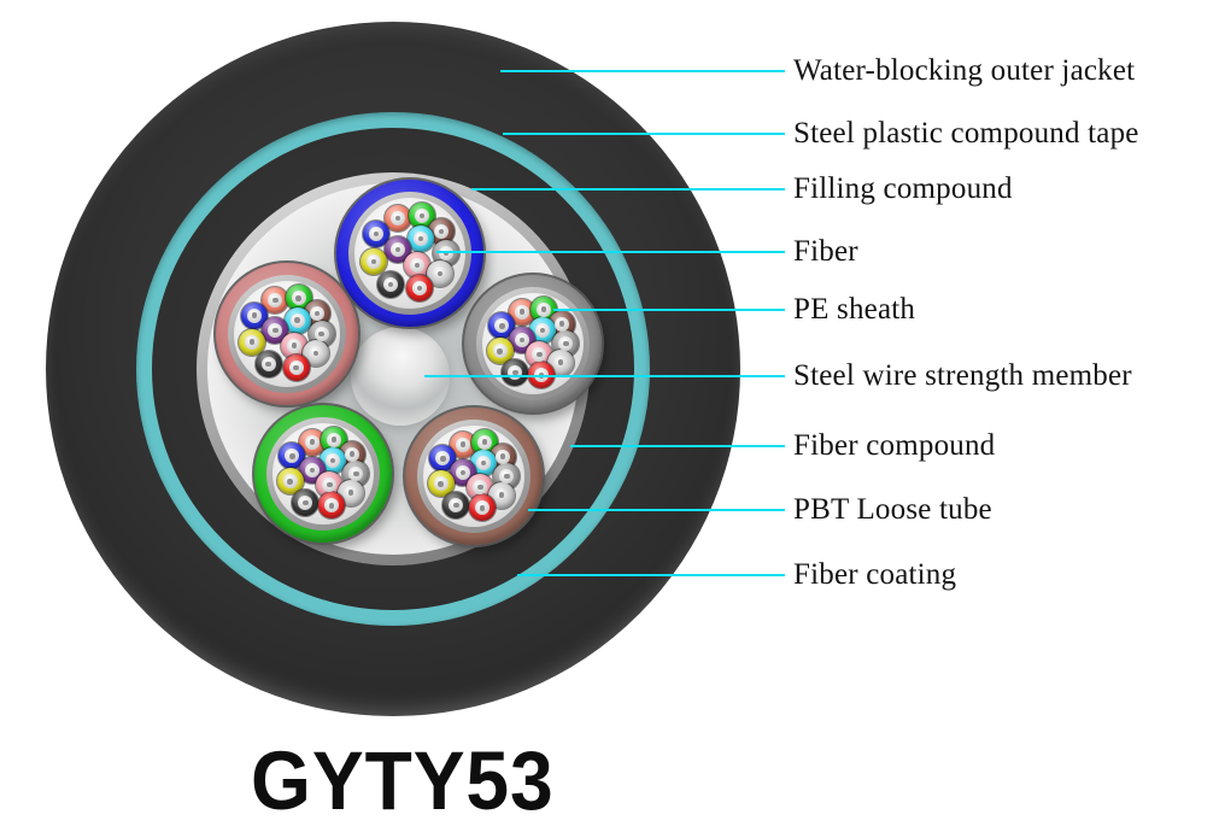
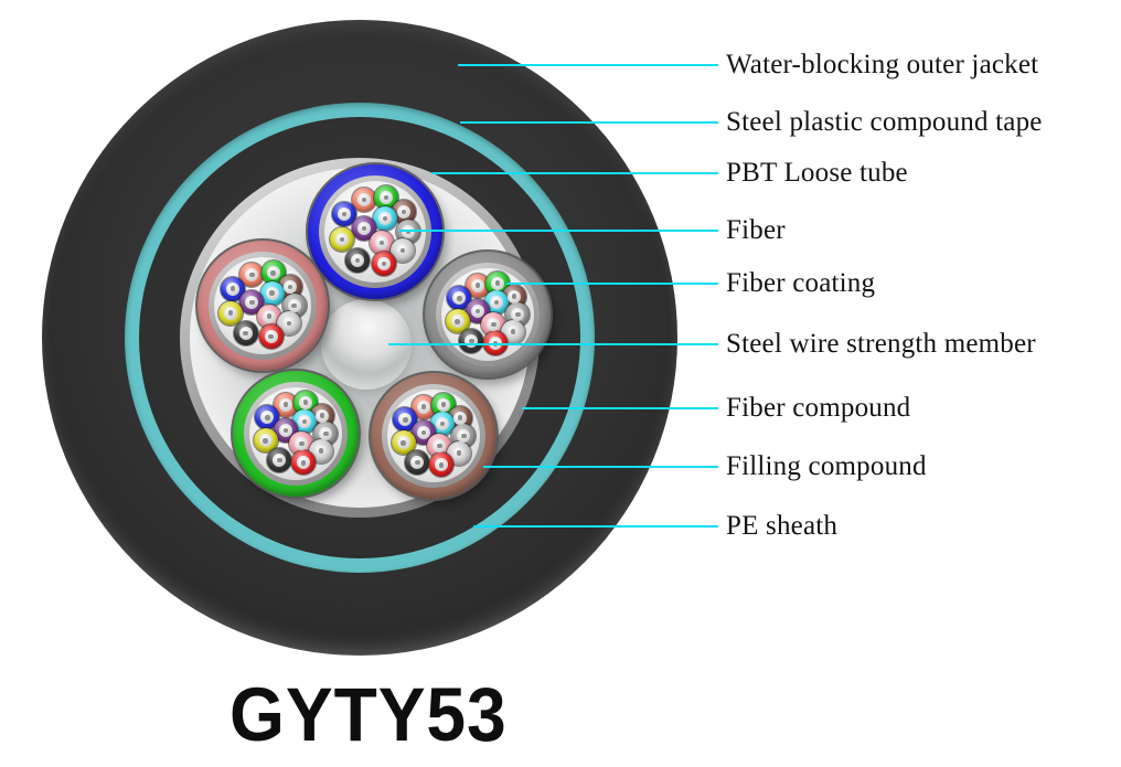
  Water-blocking outer jacket
  Steel plastic compound tape
- Filling compound
+ PBT Loose tube
  Fiber
- PE sheath
+ Fiber coating
  Steel wire strength member
  Fiber compound
- PBT Loose tube
+ Filling compound
- Fiber coating
+ PE sheath
  GYTY53
